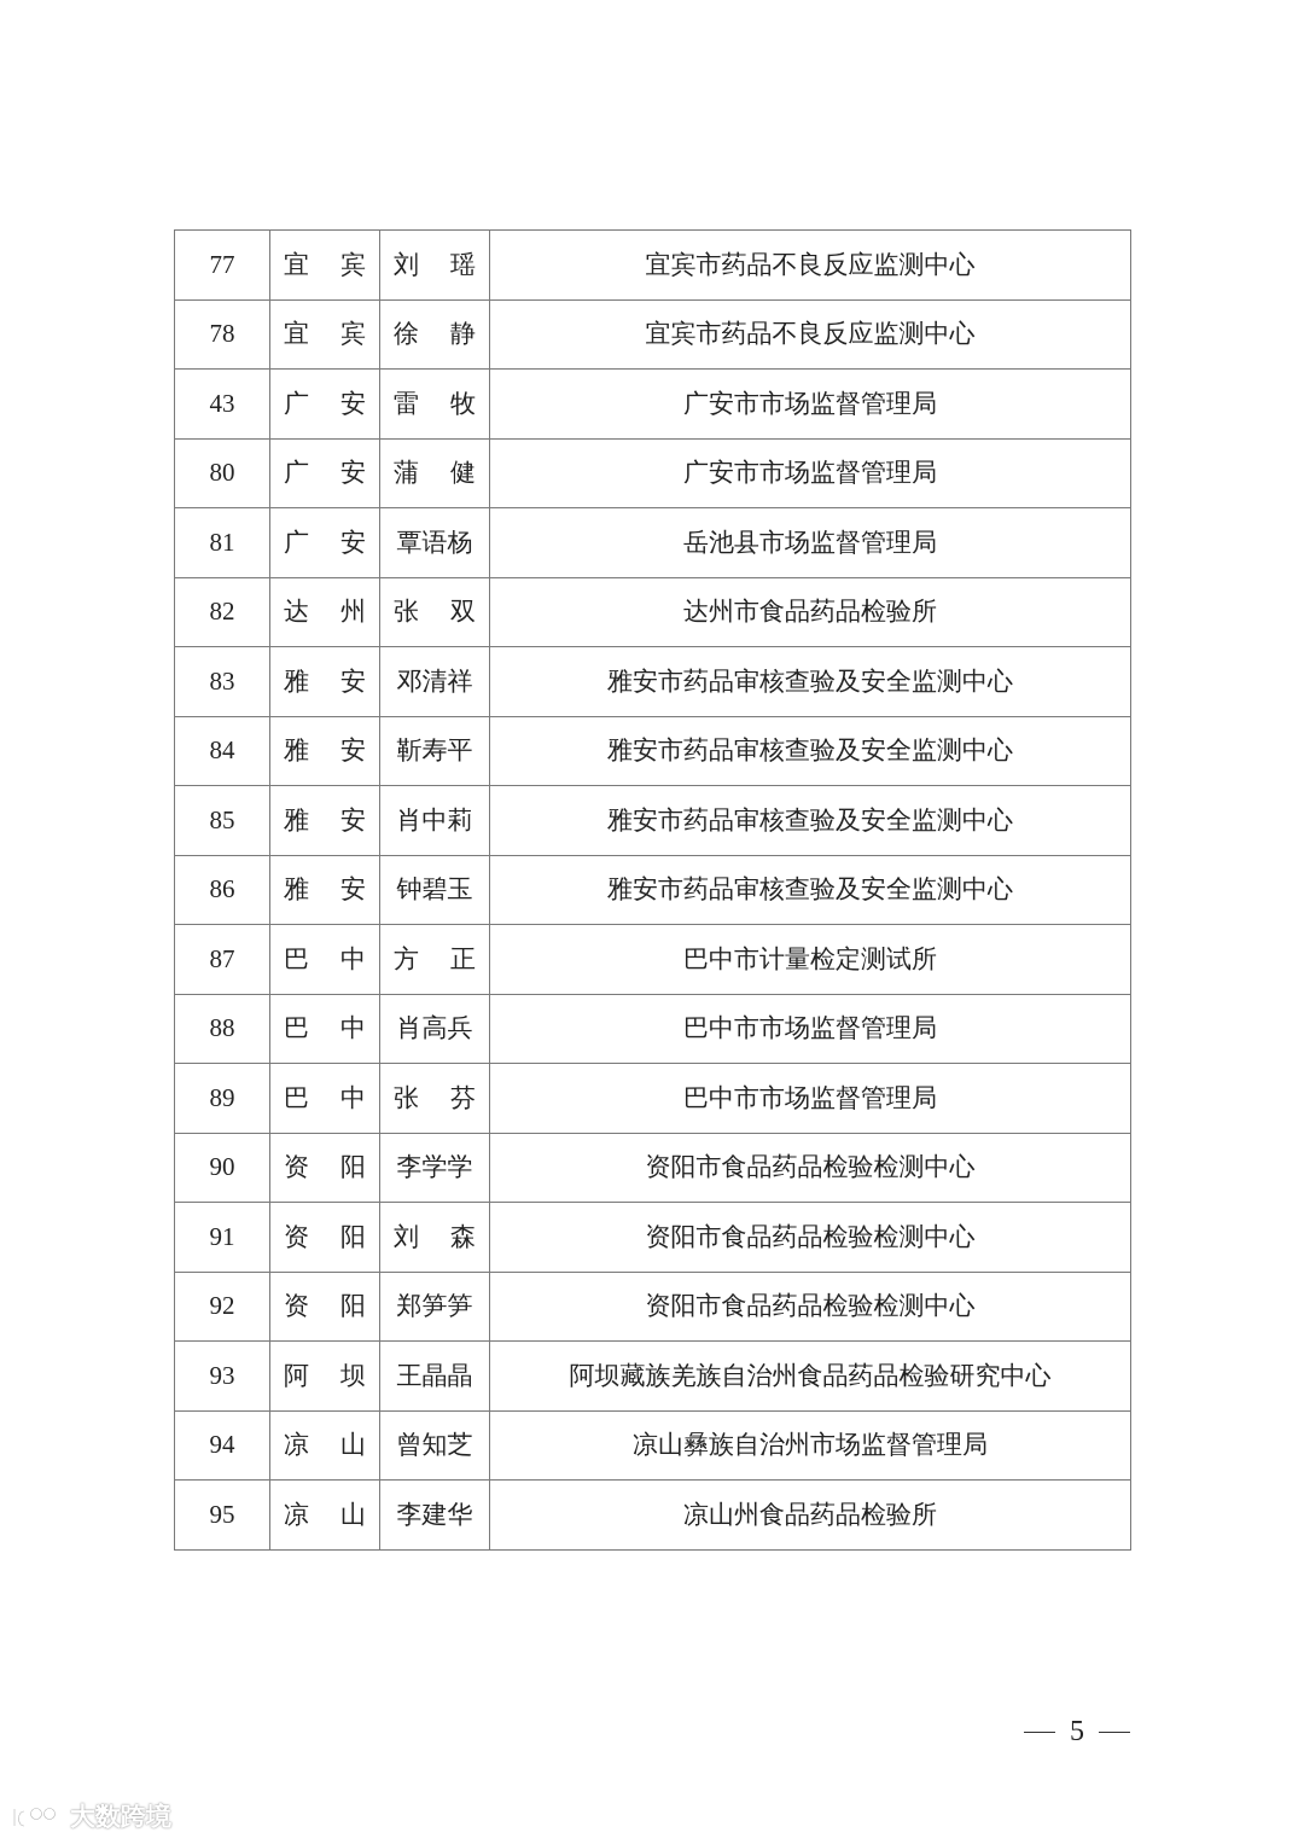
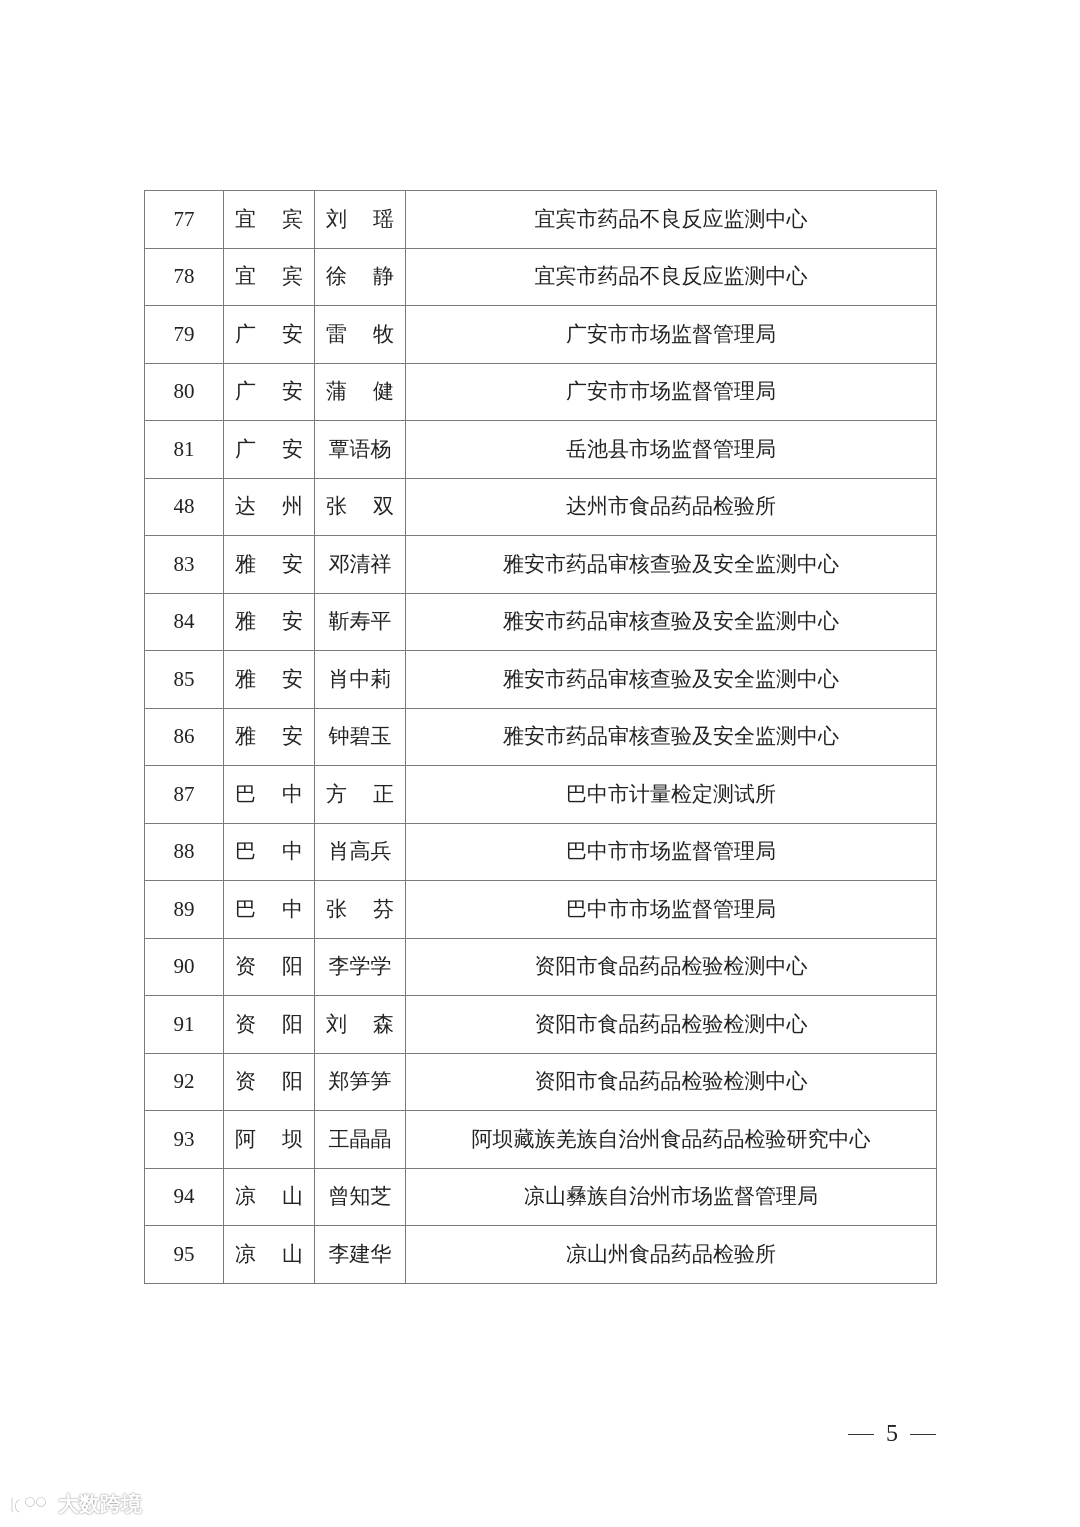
  77	宜 宾	刘 瑶	宜宾市药品不良反应监测中心
  78	宜 宾	徐 静	宜宾市药品不良反应监测中心
- 43	广 安	雷 牧	广安市市场监督管理局
+ 79	广 安	雷 牧	广安市市场监督管理局
  80	广 安	蒲 健	广安市市场监督管理局
  81	广 安	覃语杨	岳池县市场监督管理局
- 82	达 州	张 双	达州市食品药品检验所
+ 48	达 州	张 双	达州市食品药品检验所
  83	雅 安	邓清祥	雅安市药品审核查验及安全监测中心
  84	雅 安	靳寿平	雅安市药品审核查验及安全监测中心
  85	雅 安	肖中莉	雅安市药品审核查验及安全监测中心
  86	雅 安	钟碧玉	雅安市药品审核查验及安全监测中心
  87	巴 中	方 正	巴中市计量检定测试所
  88	巴 中	肖高兵	巴中市市场监督管理局
  89	巴 中	张 芬	巴中市市场监督管理局
  90	资 阳	李学学	资阳市食品药品检验检测中心
  91	资 阳	刘 森	资阳市食品药品检验检测中心
  92	资 阳	郑笋笋	资阳市食品药品检验检测中心
  93	阿 坝	王晶晶	阿坝藏族羌族自治州食品药品检验研究中心
  94	凉 山	曾知芝	凉山彝族自治州市场监督管理局
  95	凉 山	李建华	凉山州食品药品检验所
  5
  大数跨境
